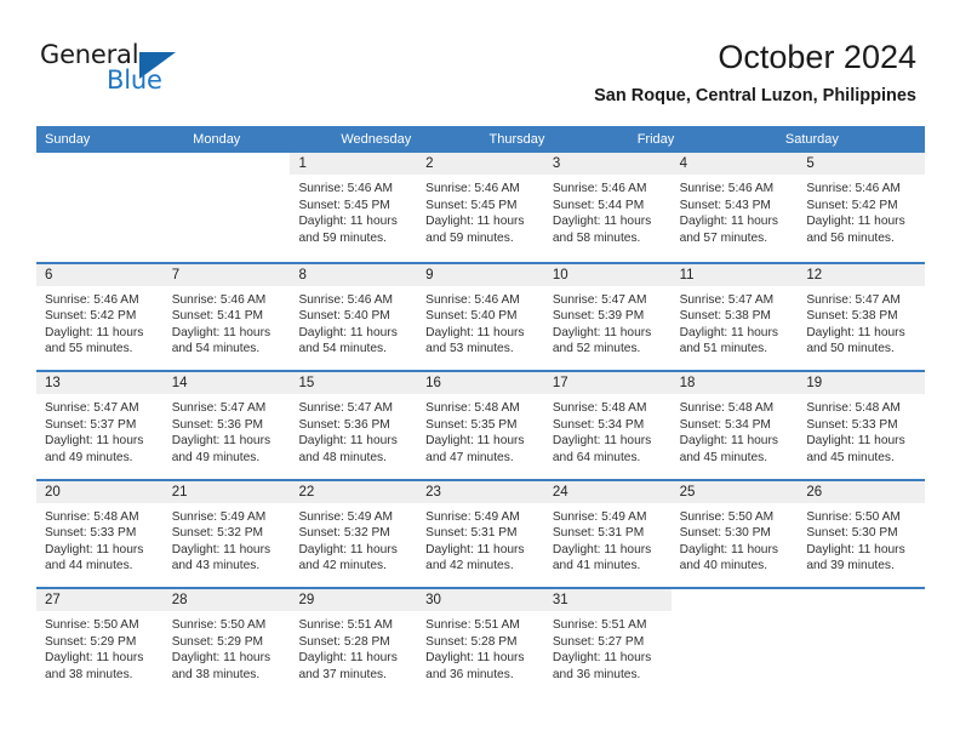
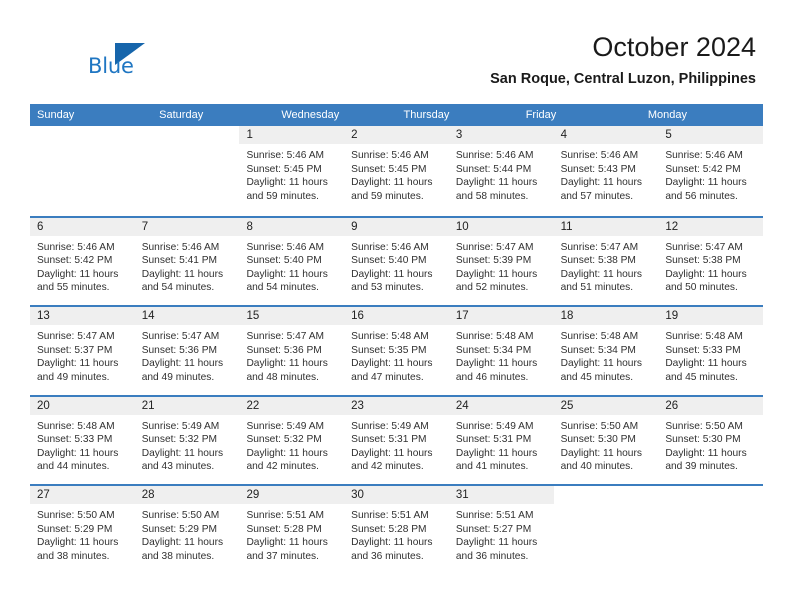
- General
  Blue
  October 2024
  San Roque, Central Luzon, Philippines
  Sunday
- Monday
+ Saturday
  Wednesday
  Thursday
  Friday
- Saturday
+ Monday
  1
  Sunrise: 5:46 AM
  Sunset: 5:45 PM
  Daylight: 11 hours
  and 59 minutes.
  2
  Sunrise: 5:46 AM
  Sunset: 5:45 PM
  Daylight: 11 hours
  and 59 minutes.
  3
  Sunrise: 5:46 AM
  Sunset: 5:44 PM
  Daylight: 11 hours
  and 58 minutes.
  4
  Sunrise: 5:46 AM
  Sunset: 5:43 PM
  Daylight: 11 hours
  and 57 minutes.
  5
  Sunrise: 5:46 AM
  Sunset: 5:42 PM
  Daylight: 11 hours
  and 56 minutes.
  6
  Sunrise: 5:46 AM
  Sunset: 5:42 PM
  Daylight: 11 hours
  and 55 minutes.
  7
  Sunrise: 5:46 AM
  Sunset: 5:41 PM
  Daylight: 11 hours
  and 54 minutes.
  8
  Sunrise: 5:46 AM
  Sunset: 5:40 PM
  Daylight: 11 hours
  and 54 minutes.
  9
  Sunrise: 5:46 AM
  Sunset: 5:40 PM
  Daylight: 11 hours
  and 53 minutes.
  10
  Sunrise: 5:47 AM
  Sunset: 5:39 PM
  Daylight: 11 hours
  and 52 minutes.
  11
  Sunrise: 5:47 AM
  Sunset: 5:38 PM
  Daylight: 11 hours
  and 51 minutes.
  12
  Sunrise: 5:47 AM
  Sunset: 5:38 PM
  Daylight: 11 hours
  and 50 minutes.
  13
  Sunrise: 5:47 AM
  Sunset: 5:37 PM
  Daylight: 11 hours
  and 49 minutes.
  14
  Sunrise: 5:47 AM
  Sunset: 5:36 PM
  Daylight: 11 hours
  and 49 minutes.
  15
  Sunrise: 5:47 AM
  Sunset: 5:36 PM
  Daylight: 11 hours
  and 48 minutes.
  16
  Sunrise: 5:48 AM
  Sunset: 5:35 PM
  Daylight: 11 hours
  and 47 minutes.
  17
  Sunrise: 5:48 AM
  Sunset: 5:34 PM
  Daylight: 11 hours
- and 64 minutes.
+ and 46 minutes.
  18
  Sunrise: 5:48 AM
  Sunset: 5:34 PM
  Daylight: 11 hours
  and 45 minutes.
  19
  Sunrise: 5:48 AM
  Sunset: 5:33 PM
  Daylight: 11 hours
  and 45 minutes.
  20
  Sunrise: 5:48 AM
  Sunset: 5:33 PM
  Daylight: 11 hours
  and 44 minutes.
  21
  Sunrise: 5:49 AM
  Sunset: 5:32 PM
  Daylight: 11 hours
  and 43 minutes.
  22
  Sunrise: 5:49 AM
  Sunset: 5:32 PM
  Daylight: 11 hours
  and 42 minutes.
  23
  Sunrise: 5:49 AM
  Sunset: 5:31 PM
  Daylight: 11 hours
  and 42 minutes.
  24
  Sunrise: 5:49 AM
  Sunset: 5:31 PM
  Daylight: 11 hours
  and 41 minutes.
  25
  Sunrise: 5:50 AM
  Sunset: 5:30 PM
  Daylight: 11 hours
  and 40 minutes.
  26
  Sunrise: 5:50 AM
  Sunset: 5:30 PM
  Daylight: 11 hours
  and 39 minutes.
  27
  Sunrise: 5:50 AM
  Sunset: 5:29 PM
  Daylight: 11 hours
  and 38 minutes.
  28
  Sunrise: 5:50 AM
  Sunset: 5:29 PM
  Daylight: 11 hours
  and 38 minutes.
  29
  Sunrise: 5:51 AM
  Sunset: 5:28 PM
  Daylight: 11 hours
  and 37 minutes.
  30
  Sunrise: 5:51 AM
  Sunset: 5:28 PM
  Daylight: 11 hours
  and 36 minutes.
  31
  Sunrise: 5:51 AM
  Sunset: 5:27 PM
  Daylight: 11 hours
  and 36 minutes.
